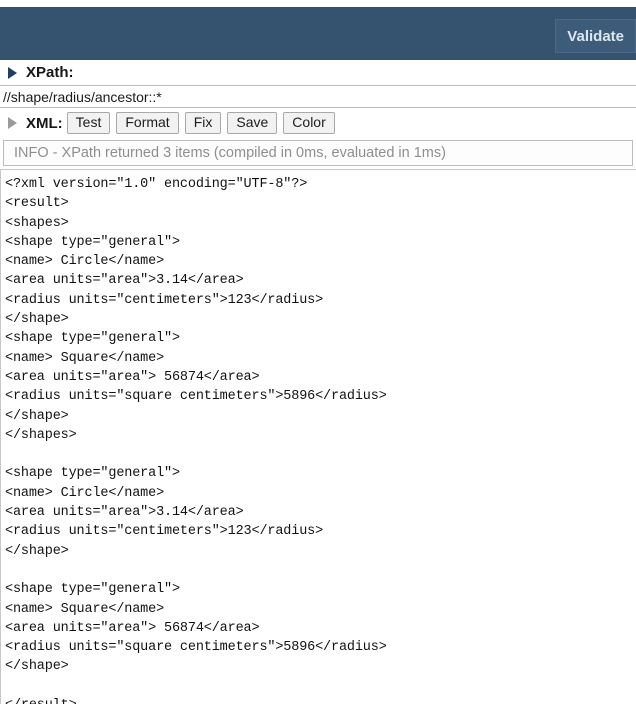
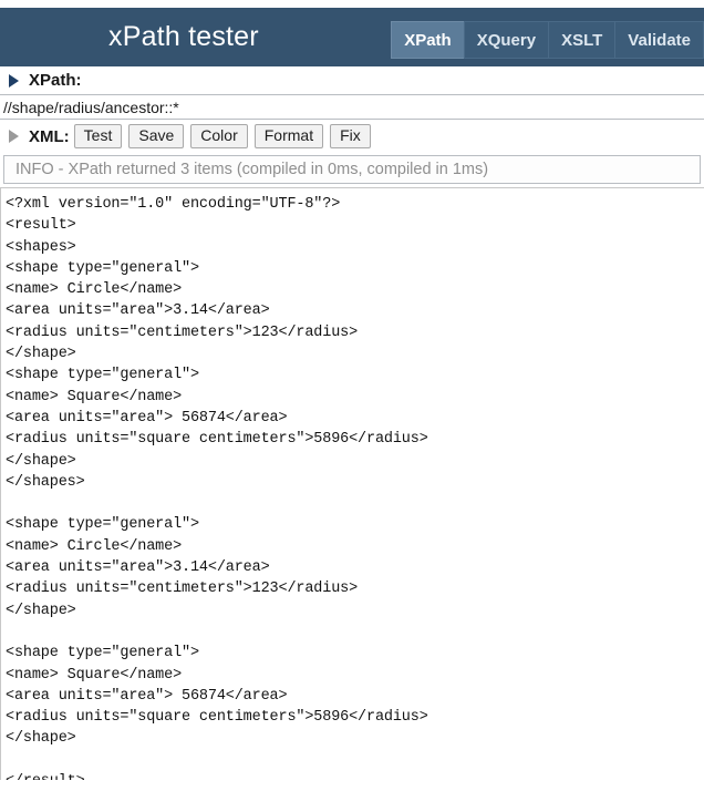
+ xPath tester
+ XPath
+ XQuery
+ XSLT
  Validate
  XPath:
  //shape/radius/ancestor::*
  XML:
  Test
- Format
+ Save
- Fix
+ Color
- Save
+ Format
- Color
+ Fix
- INFO - XPath returned 3 items (compiled in 0ms, evaluated in 1ms)
+ INFO - XPath returned 3 items (compiled in 0ms, compiled in 1ms)
  <?xml version="1.0" encoding="UTF-8"?>
  <result>
  <shapes>
  <shape type="general">
  <name> Circle</name>
  <area units="area">3.14</area>
  <radius units="centimeters">123</radius>
  </shape>
  <shape type="general">
  <name> Square</name>
  <area units="area"> 56874</area>
  <radius units="square centimeters">5896</radius>
  </shape>
  </shapes>
  <shape type="general">
  <name> Circle</name>
  <area units="area">3.14</area>
  <radius units="centimeters">123</radius>
  </shape>
  <shape type="general">
  <name> Square</name>
  <area units="area"> 56874</area>
  <radius units="square centimeters">5896</radius>
  </shape>
